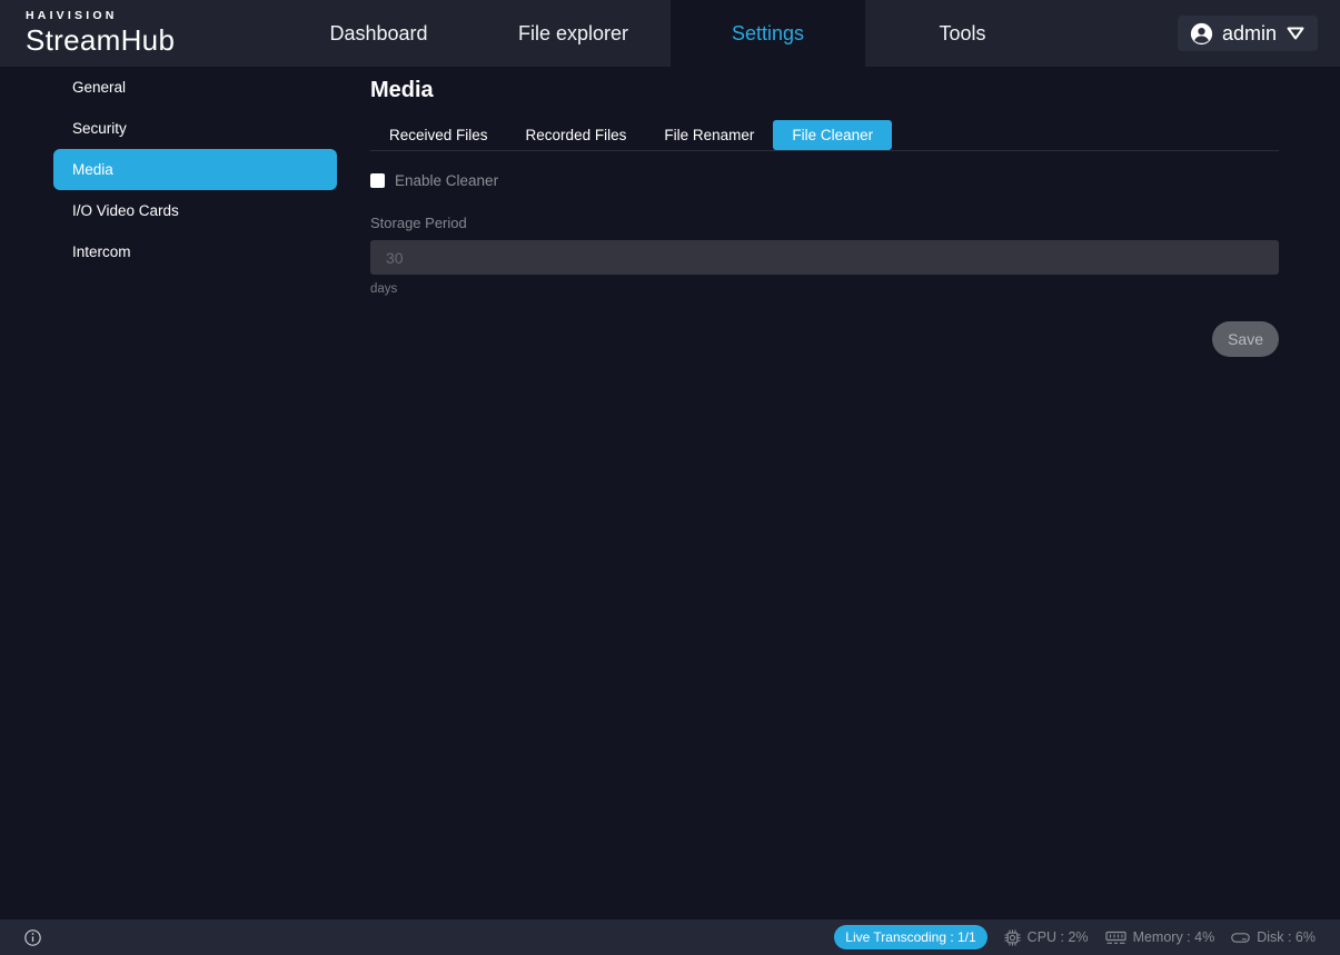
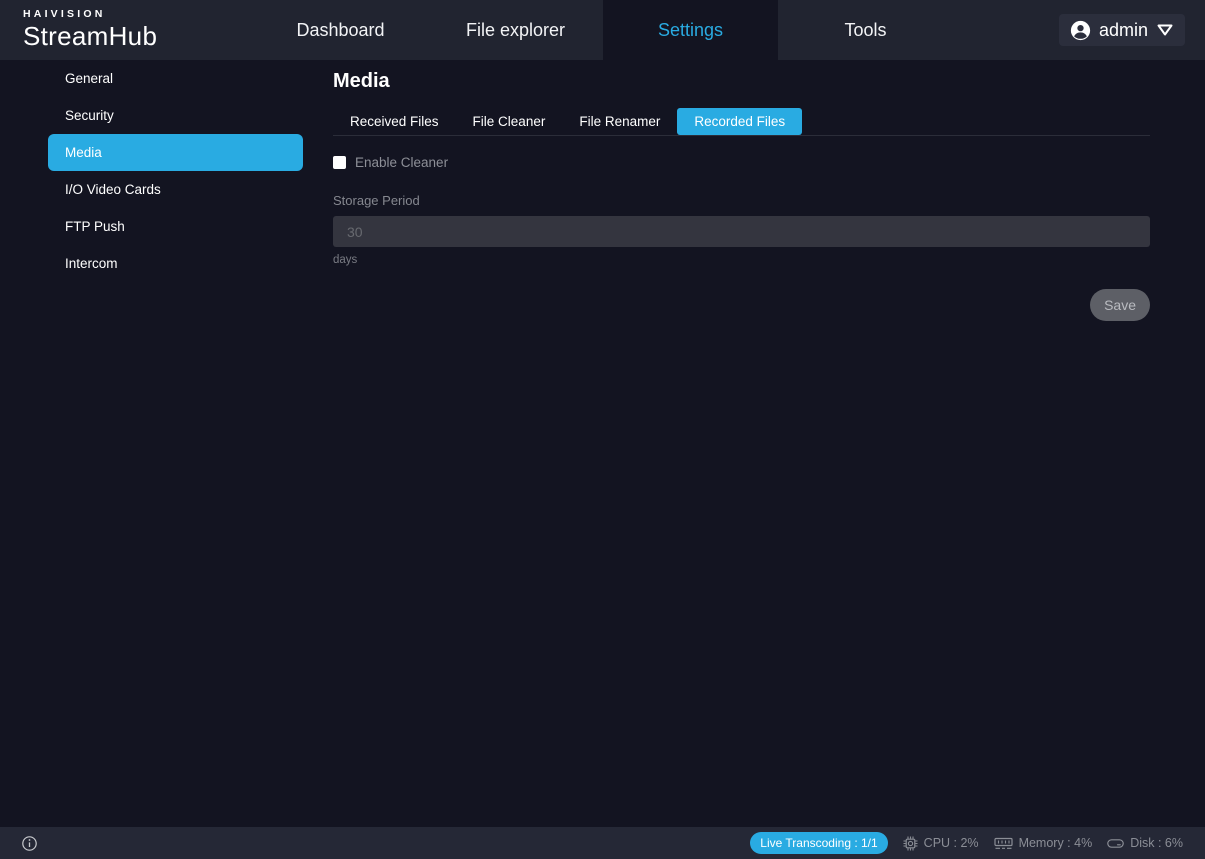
  HAIVISION
  StreamHub
  Dashboard
  File explorer
  Settings
  Tools
  admin
  General
  Security
  Media
  I/O Video Cards
+ FTP Push
  Intercom
  Media
  Received Files
- Recorded Files
+ File Cleaner
  File Renamer
- File Cleaner
+ Recorded Files
  Enable Cleaner
  Storage Period
  30
  days
  Save
  Live Transcoding : 1/1
  CPU : 2%
  Memory : 4%
  Disk : 6%
